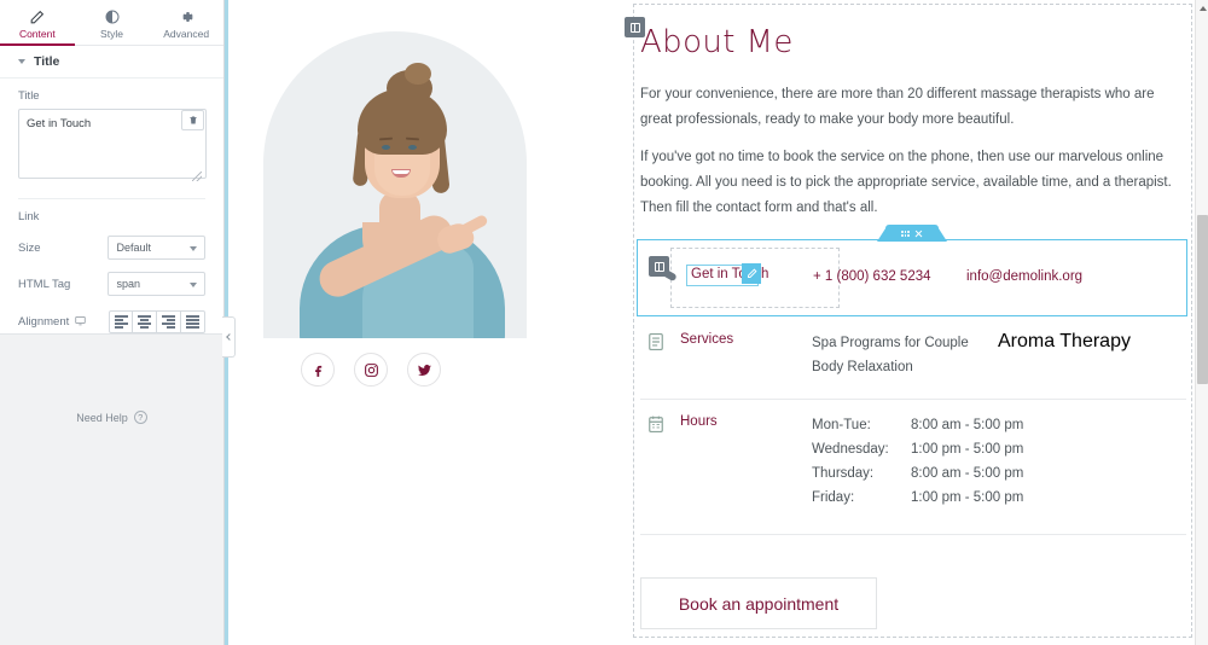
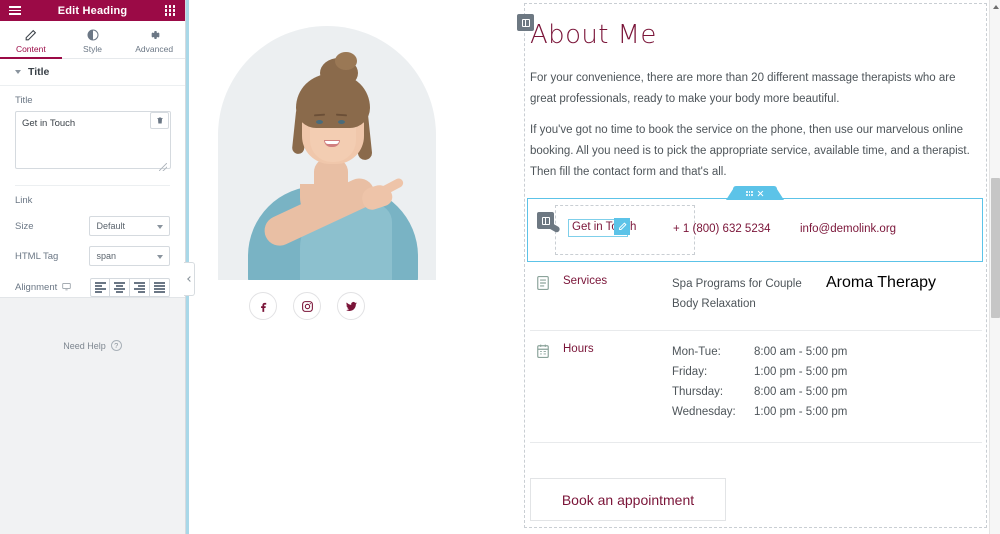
+ Edit Heading
  Content
  Style
  Advanced
  Title
  Title
  Get in Touch
  Link
  Size
  Default
  HTML Tag
  span
  Alignment
  Need Help
  ?
  About Me
  For your convenience, there are more than 20 different massage therapists who are great professionals, ready to make your body more beautiful.
  If you've got no time to book the service on the phone, then use our marvelous online booking. All you need is to pick the appropriate service, available time, and a therapist. Then fill the contact form and that's all.
  Get in Th
  + 1 (800) 632 5234
  info@demolink.org
  Services
  Spa Programs for Couple
  Body Relaxation
  Aroma Therapy
  Hours
  Mon-Tue:
  8:00 am - 5:00 pm
- Wednesday:
+ Friday:
  1:00 pm - 5:00 pm
  Thursday:
  8:00 am - 5:00 pm
- Friday:
+ Wednesday:
  1:00 pm - 5:00 pm
  Book an appointment
